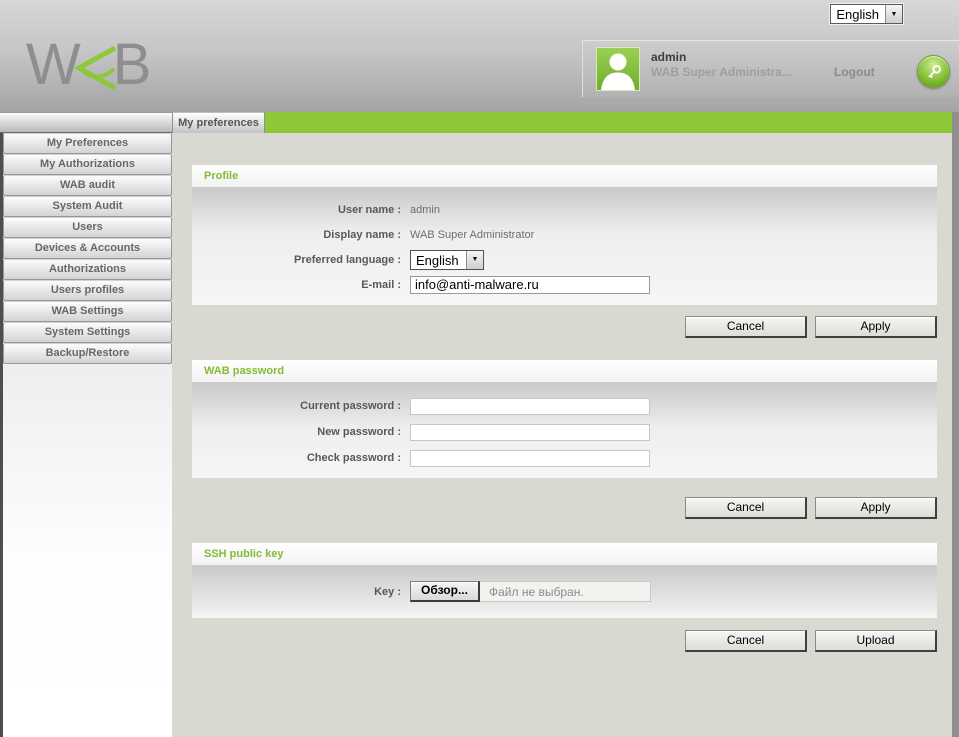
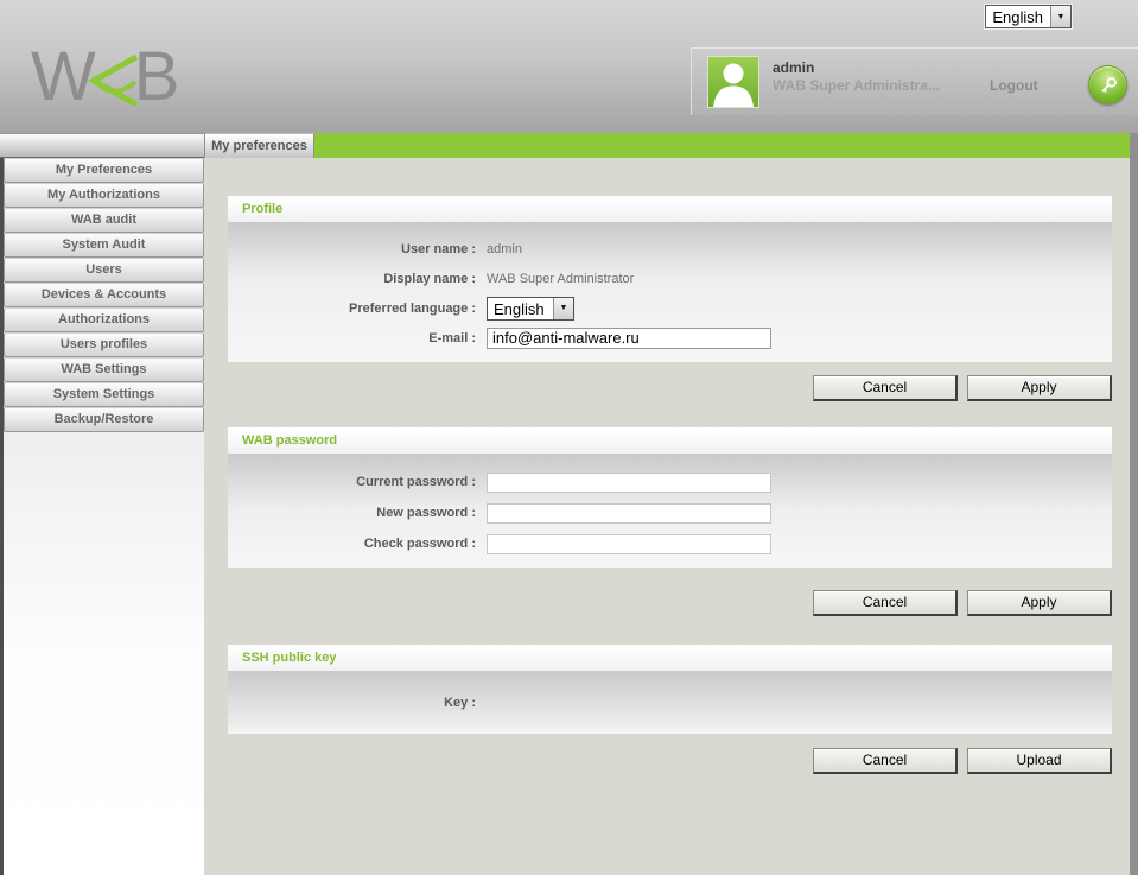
  English
  W
  B
  admin
  WAB Super Administra...
  Logout
  My preferences
  My Preferences
  My Authorizations
  WAB audit
  System Audit
  Users
  Devices & Accounts
  Authorizations
  Users profiles
  WAB Settings
  System Settings
  Backup/Restore
  Profile
  User name :
  admin
  Display name :
  WAB Super Administrator
  Preferred language :
  English
  E-mail :
  info@anti-malware.ru
  Cancel
  Apply
  WAB password
  Current password :
  New password :
  Check password :
  Cancel
  Apply
  SSH public key
  Key :
- Обзор...
- Файл не выбран.
  Cancel
  Upload
